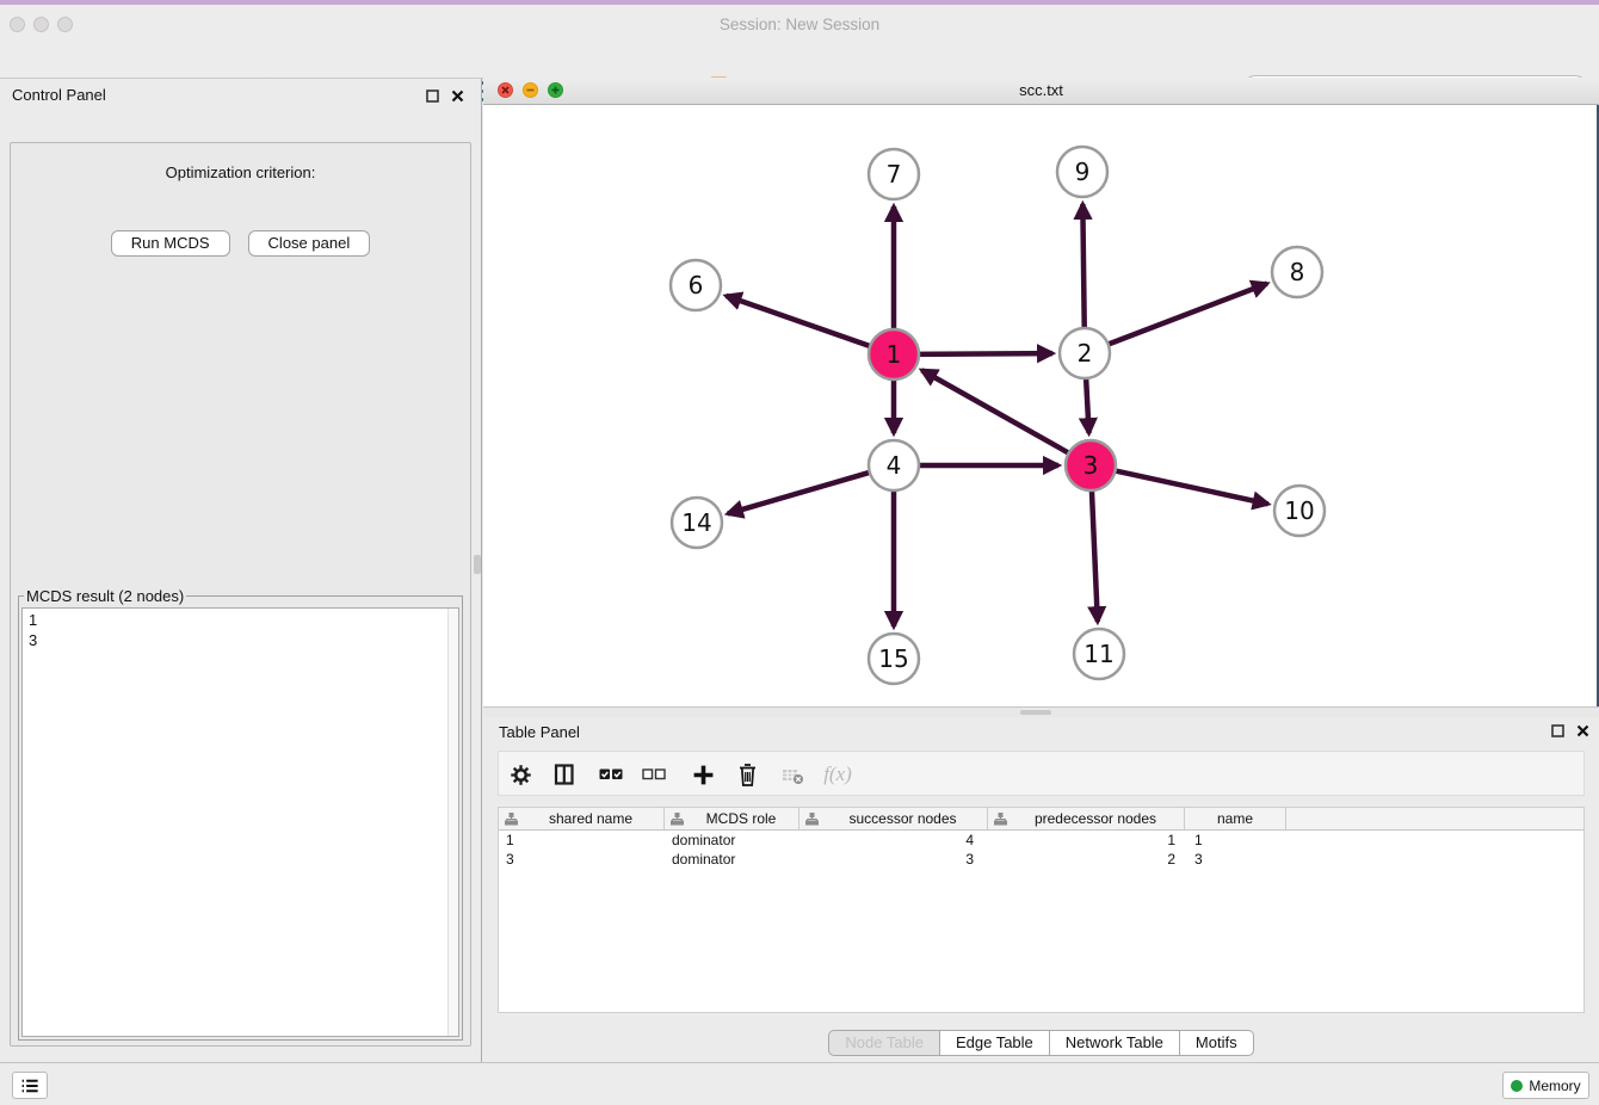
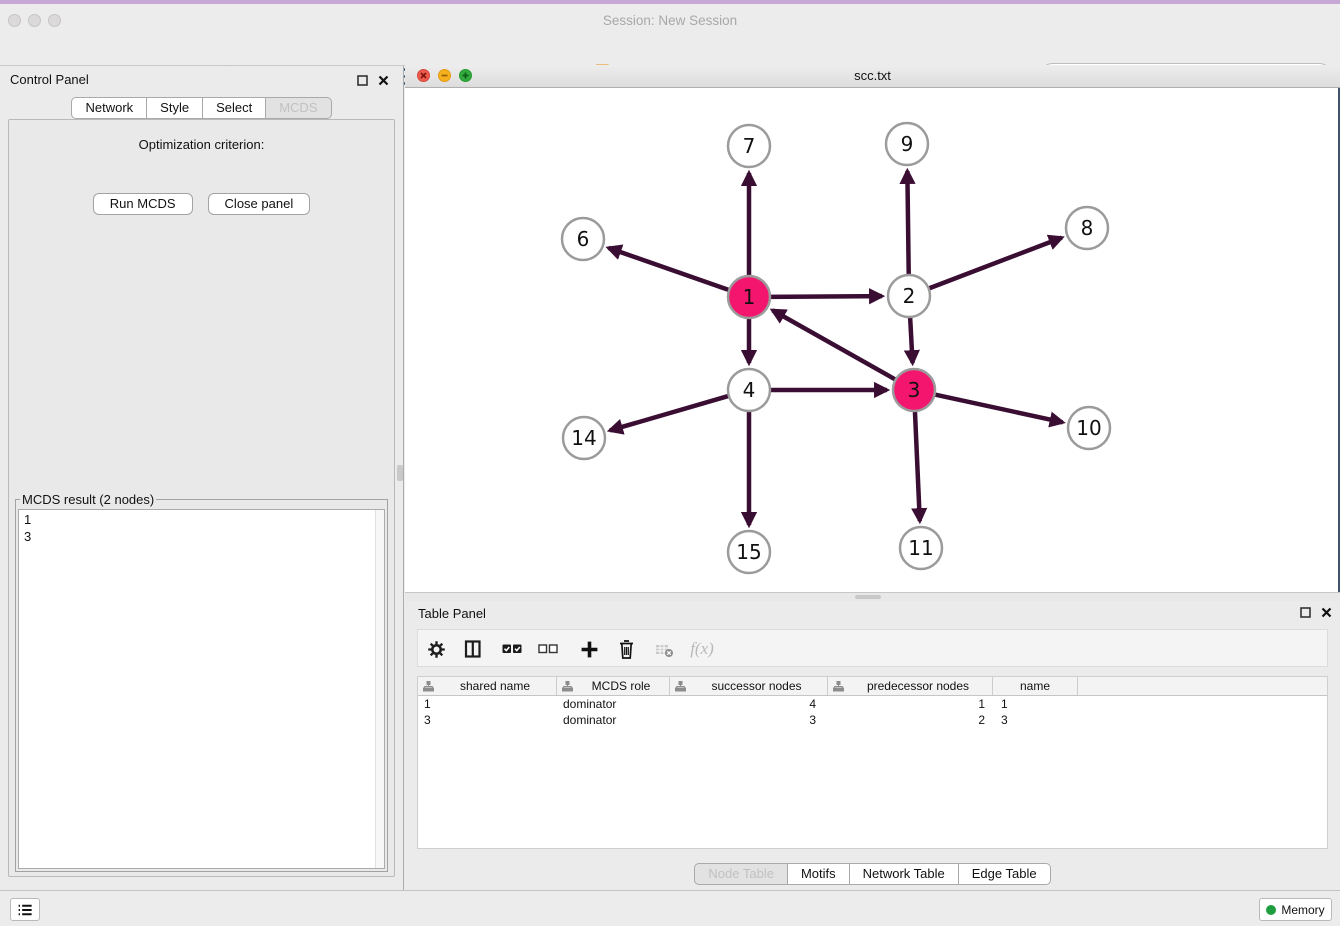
  Session: New Session
  Control Panel
+ Network
+ Style
+ Select
+ MCDS
  Optimization criterion:
  Run MCDS
  Close panel
  MCDS result (2 nodes)
  1
  3
  scc.txt
  7
  9
  6
  8
  1
  2
  4
  3
  14
  10
  15
  11
  Table Panel
  f(x)
  shared name
  MCDS role
  successor nodes
  predecessor nodes
  name
  1
  dominator
  4
  1
  1
  3
  dominator
  3
  2
  3
  Node Table
- Edge Table
+ Motifs
  Network Table
- Motifs
+ Edge Table
  Memory
